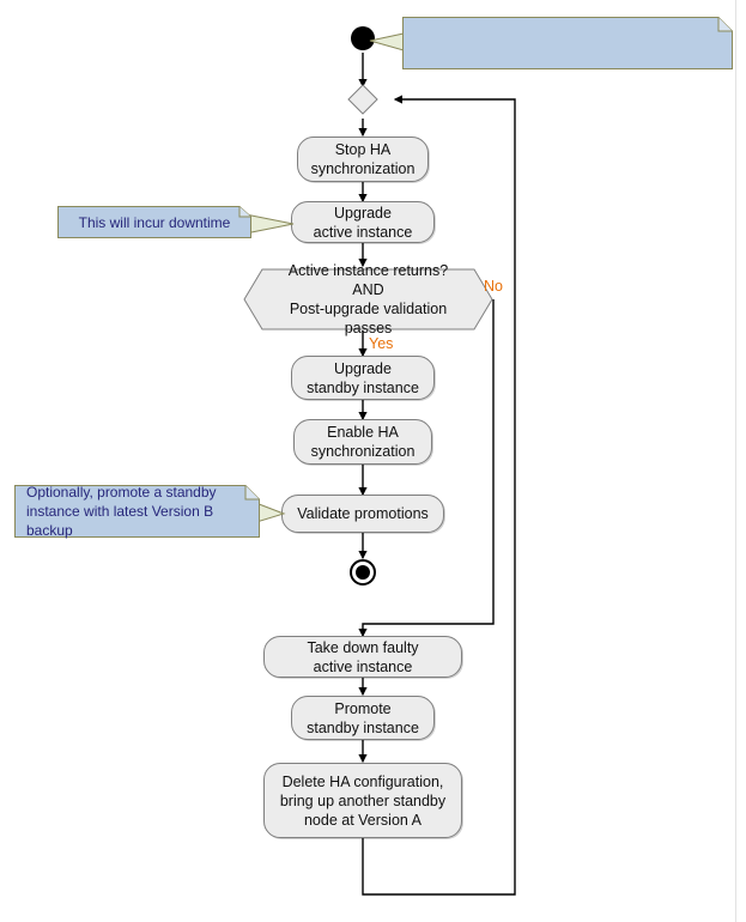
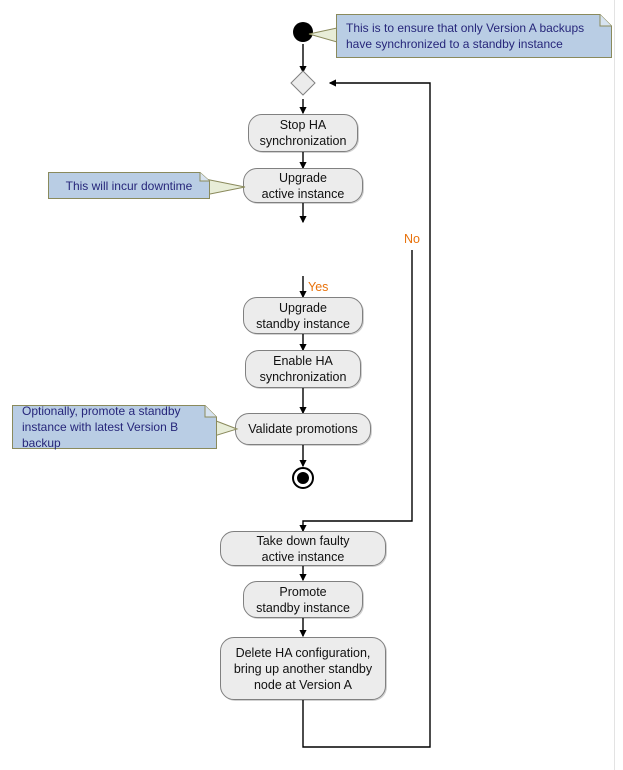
  Stop HA
  synchronization
  Upgrade
  active instance
- Active instance returns?
- AND
- Post-upgrade validation passes
  Upgrade
  standby instance
  Enable HA
  synchronization
  Validate promotions
  Take down faulty
  active instance
  Promote
  standby instance
  Delete HA configuration,
  bring up another standby
  node at Version A
  No
  Yes
+ This is to ensure that only Version A backups
+ have synchronized to a standby instance
  This will incur downtime
  Optionally, promote a standby
  instance with latest Version B backup
